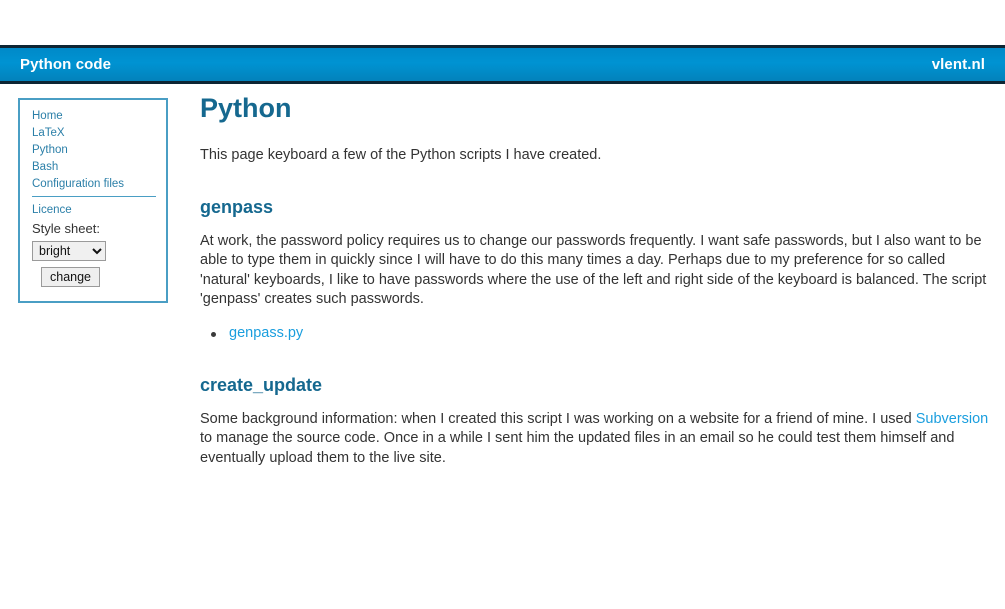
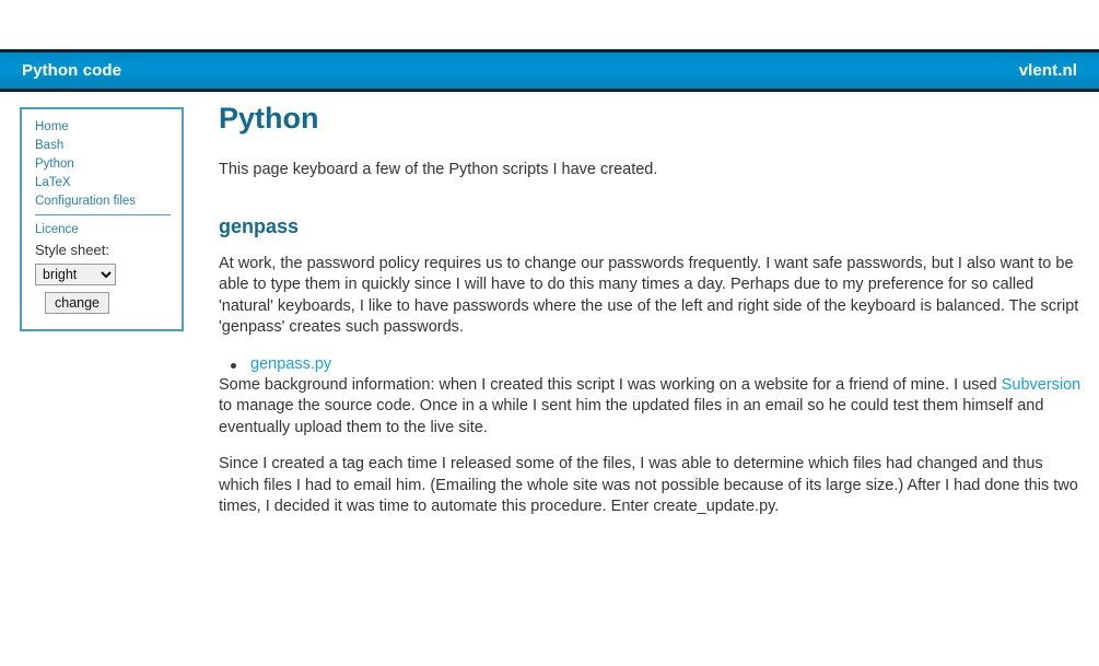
  Python code
  vlent.nl
  Home
- LaTeX
+ Bash
  Python
- Bash
+ LaTeX
  Configuration files
  Licence
  Style sheet:
  bright
  change
  Python
  This page keyboard a few of the Python scripts I have created.
  genpass
  At work, the password policy requires us to change our passwords frequently. I want safe passwords, but I also want to be able to type them in quickly since I will have to do this many times a day. Perhaps due to my preference for so called 'natural' keyboards, I like to have passwords where the use of the left and right side of the keyboard is balanced. The script 'genpass' creates such passwords.
  genpass.py
- create_update
  Some background information: when I created this script I was working on a website for a friend of mine. I used Subversion to manage the source code. Once in a while I sent him the updated files in an email so he could test them himself and eventually upload them to the live site.
+ Since I created a tag each time I released some of the files, I was able to determine which files had changed and thus which files I had to email him. (Emailing the whole site was not possible because of its large size.) After I had done this two times, I decided it was time to automate this procedure. Enter create_update.py.
